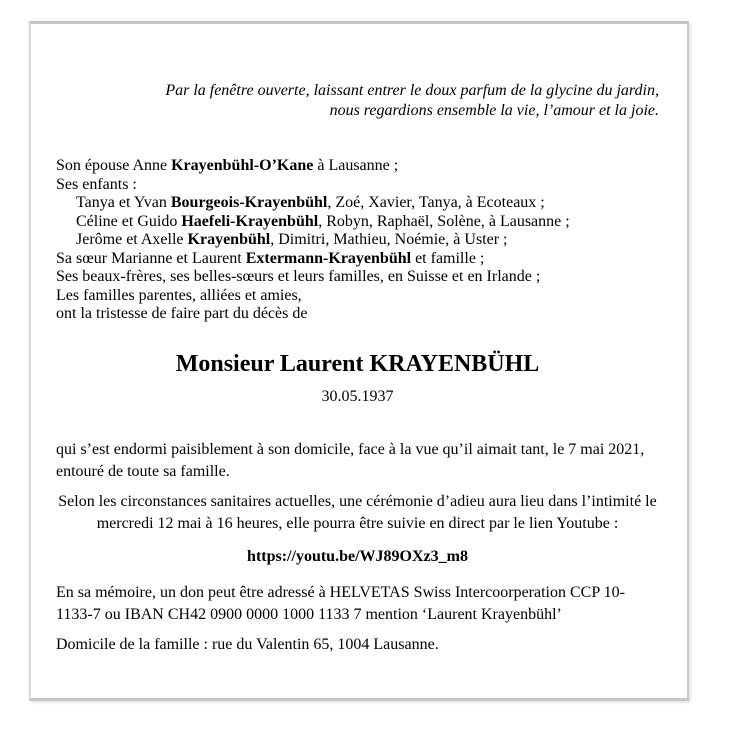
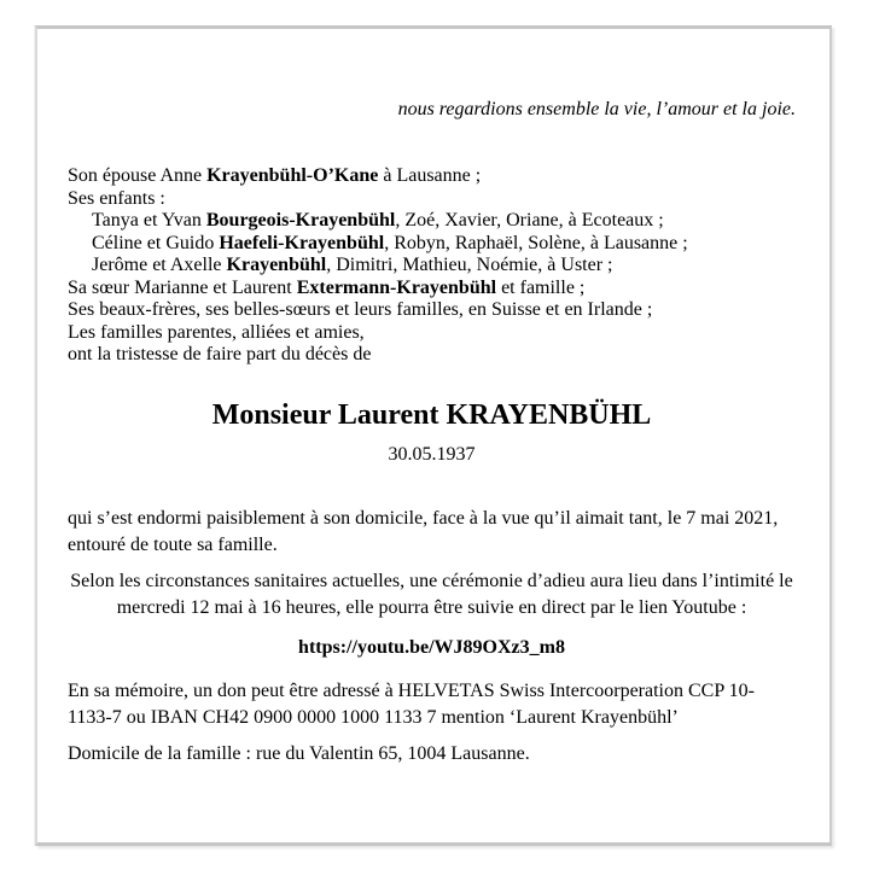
- Par la fenêtre ouverte, laissant entrer le doux parfum de la glycine du jardin,
  nous regardions ensemble la vie, l’amour et la joie.
  Son épouse Anne Krayenbühl-O’Kane à Lausanne ;
  Ses enfants :
- Tanya et Yvan Bourgeois-Krayenbühl, Zoé, Xavier, Tanya, à Ecoteaux ;
+ Tanya et Yvan Bourgeois-Krayenbühl, Zoé, Xavier, Oriane, à Ecoteaux ;
  Céline et Guido Haefeli-Krayenbühl, Robyn, Raphaël, Solène, à Lausanne ;
  Jerôme et Axelle Krayenbühl, Dimitri, Mathieu, Noémie, à Uster ;
  Sa sœur Marianne et Laurent Extermann-Krayenbühl et famille ;
  Ses beaux-frères, ses belles-sœurs et leurs familles, en Suisse et en Irlande ;
  Les familles parentes, alliées et amies,
  ont la tristesse de faire part du décès de
  Monsieur Laurent KRAYENBÜHL
  30.05.1937
  qui s’est endormi paisiblement à son domicile, face à la vue qu’il aimait tant, le 7 mai 2021,
  entouré de toute sa famille.
  Selon les circonstances sanitaires actuelles, une cérémonie d’adieu aura lieu dans l’intimité le
  mercredi 12 mai à 16 heures, elle pourra être suivie en direct par le lien Youtube :
  https://youtu.be/WJ89OXz3_m8
  En sa mémoire, un don peut être adressé à HELVETAS Swiss Intercoorperation CCP 10-
  1133-7 ou IBAN CH42 0900 0000 1000 1133 7 mention ‘Laurent Krayenbühl’
  Domicile de la famille : rue du Valentin 65, 1004 Lausanne.
